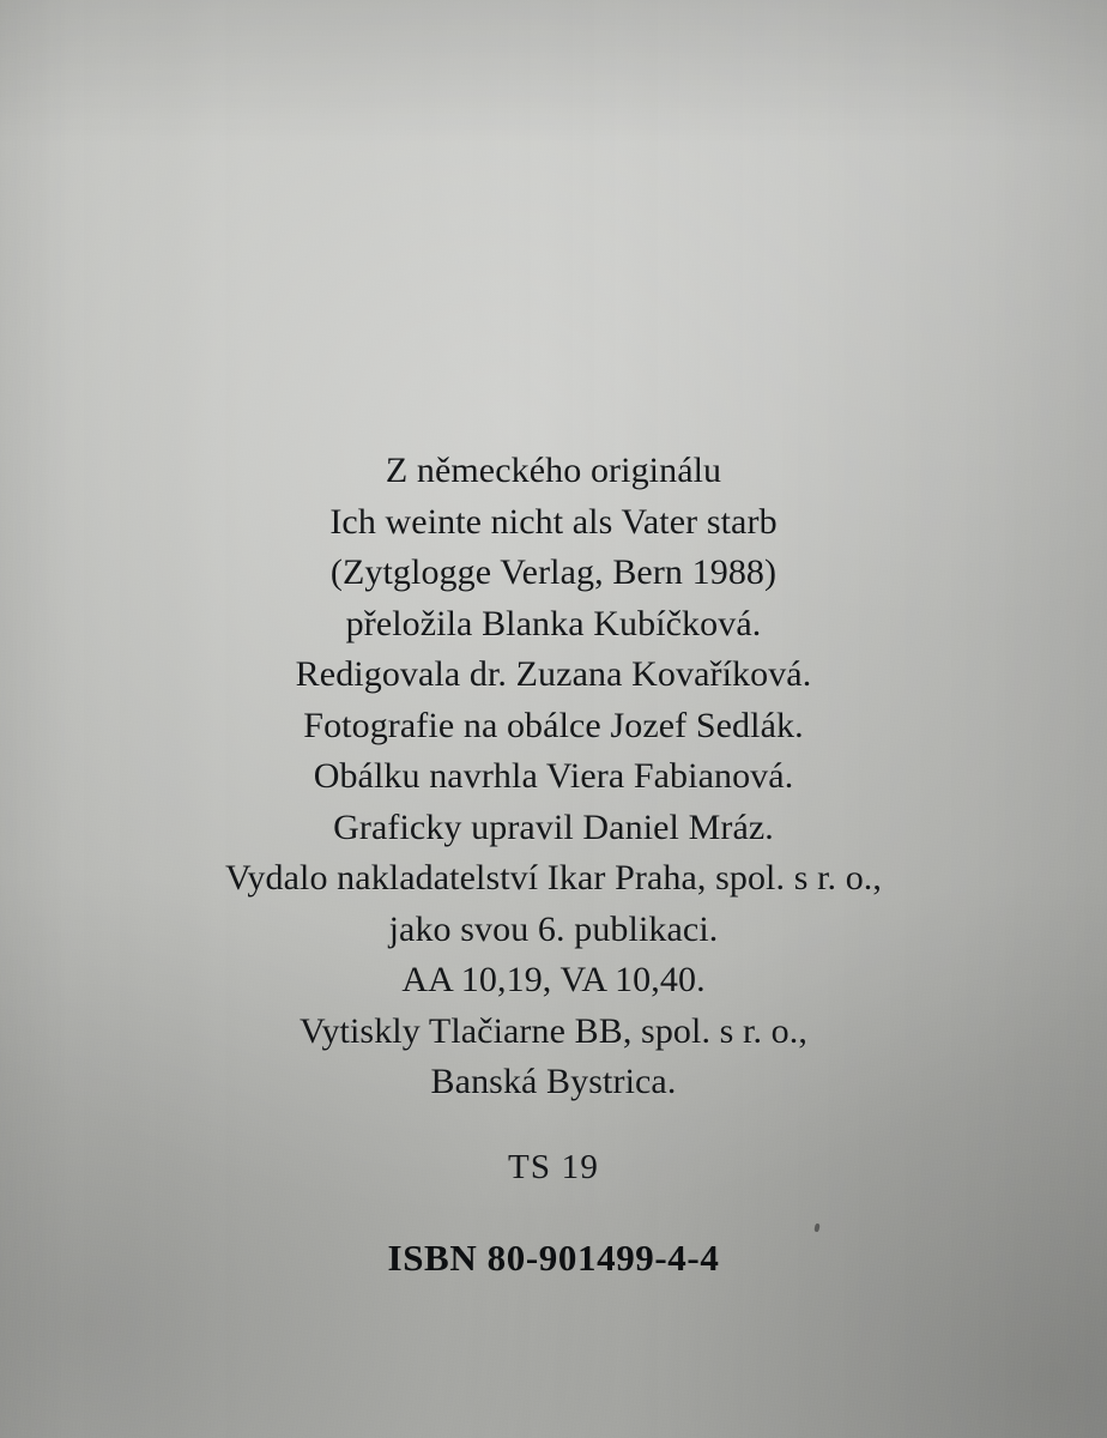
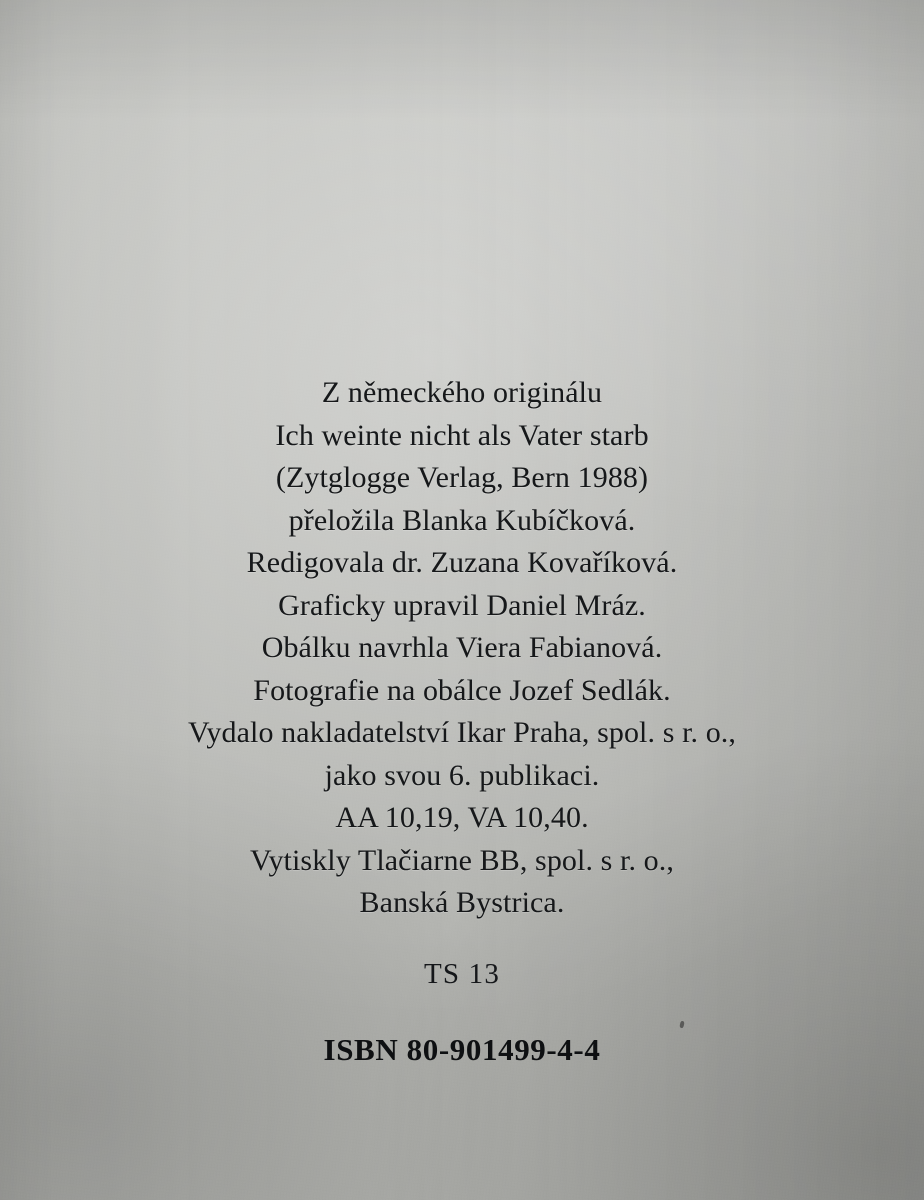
  Z německého originálu
  Ich weinte nicht als Vater starb
  (Zytglogge Verlag, Bern 1988)
  přeložila Blanka Kubíčková.
  Redigovala dr. Zuzana Kovaříková.
- Fotografie na obálce Jozef Sedlák.
+ Graficky upravil Daniel Mráz.
  Obálku navrhla Viera Fabianová.
- Graficky upravil Daniel Mráz.
+ Fotografie na obálce Jozef Sedlák.
  Vydalo nakladatelství Ikar Praha, spol. s r. o.,
  jako svou 6. publikaci.
  AA 10,19, VA 10,40.
  Vytiskly Tlačiarne BB, spol. s r. o.,
  Banská Bystrica.
- TS 19
+ TS 13
  ISBN 80-901499-4-4
